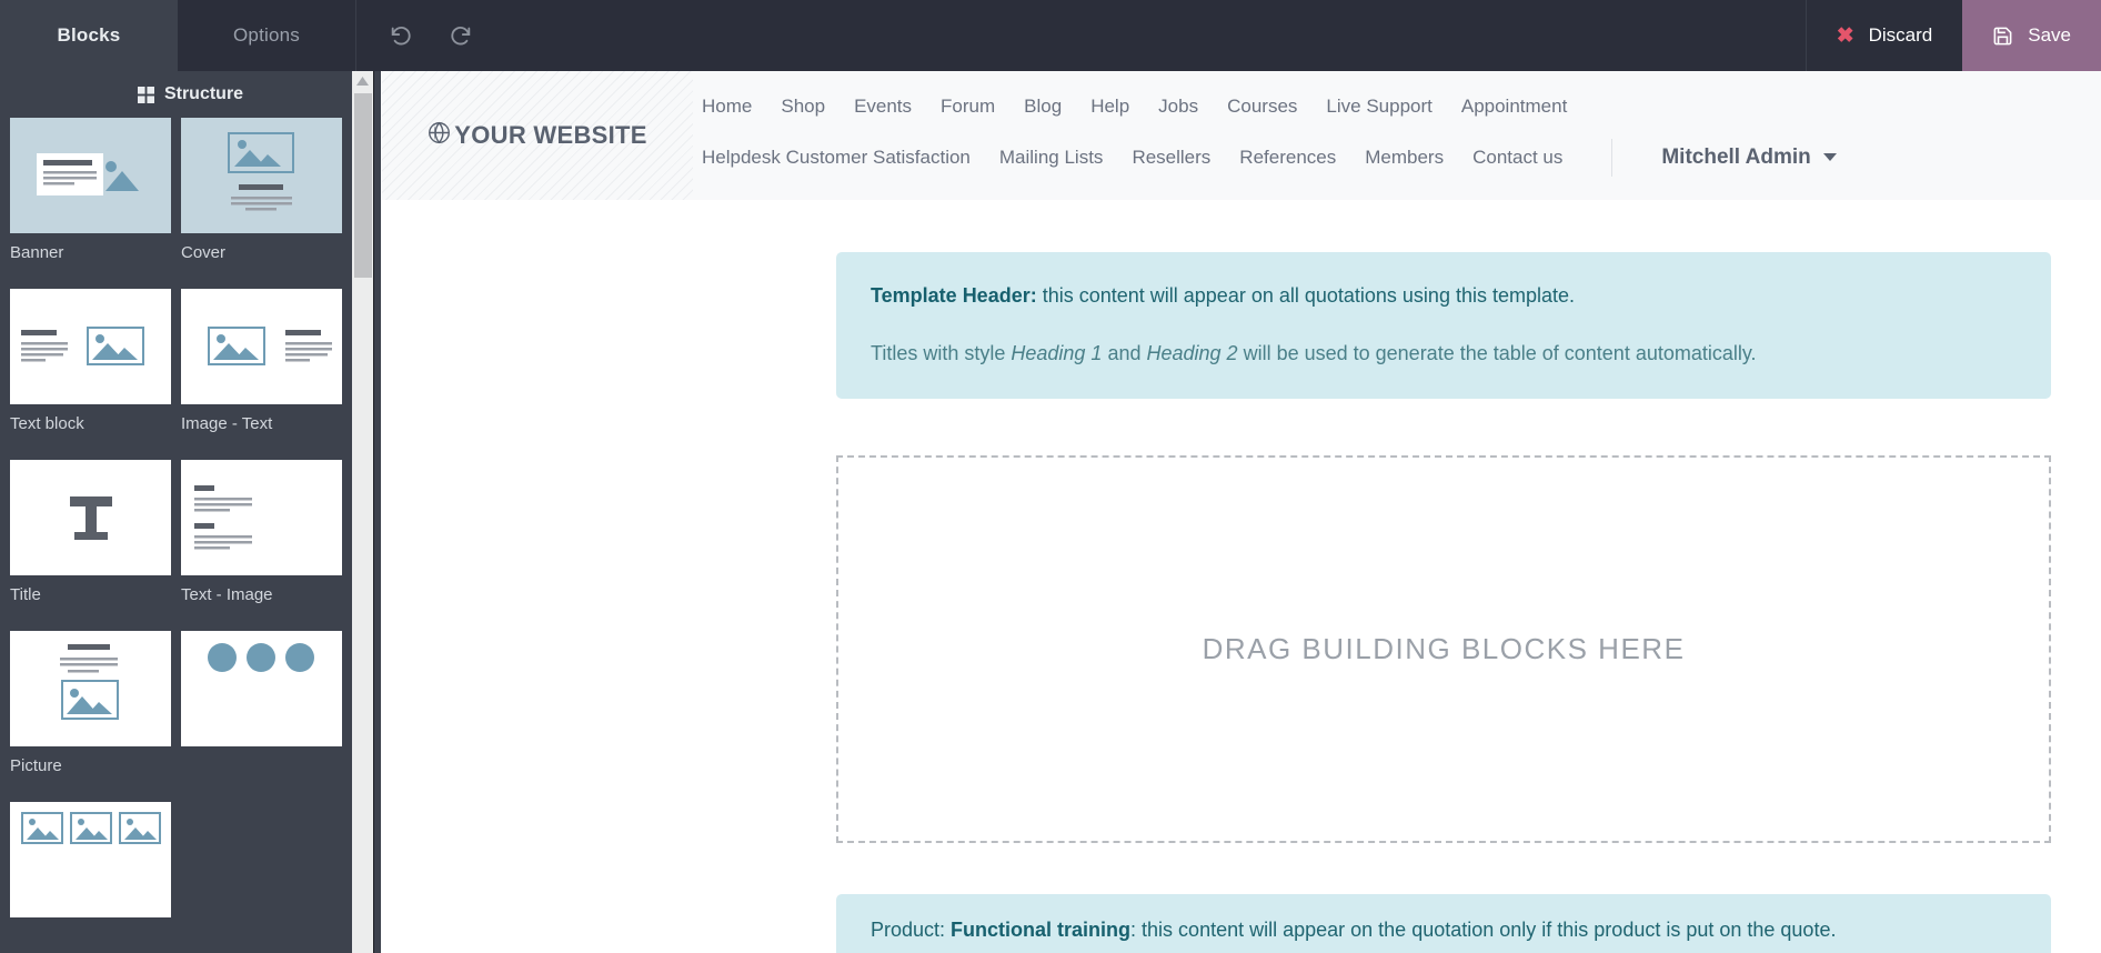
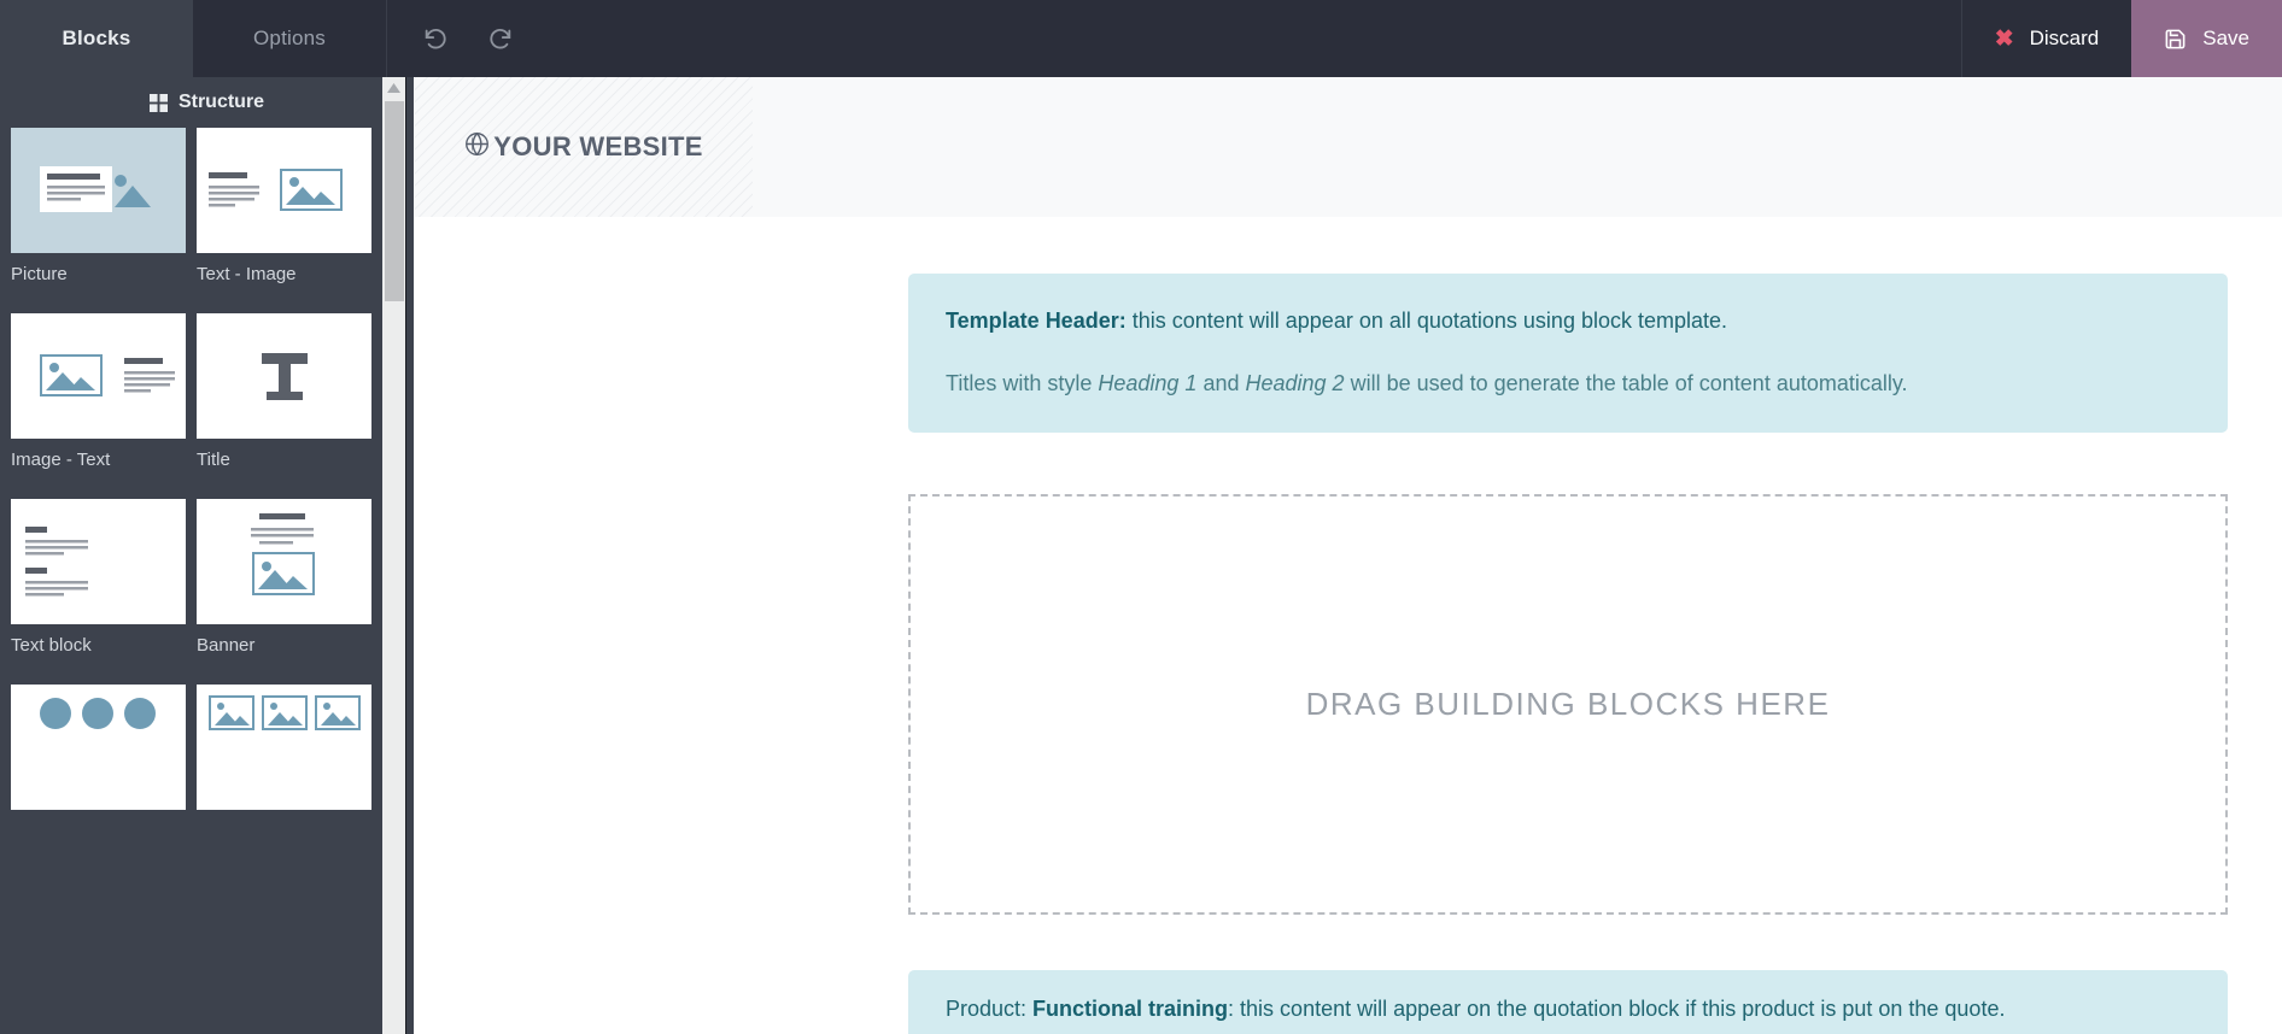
  Blocks
  Options
  ✖
  Discard
  Save
  Structure
- Banner
+ Picture
- Cover
- Text block
+ Text - Image
  Image - Text
  Title
- Text - Image
+ Text block
- Picture
+ Banner
  YOUR WEBSITE
- Home
- Shop
- Events
- Forum
- Blog
- Help
- Jobs
- Courses
- Live Support
- Appointment
- Helpdesk Customer Satisfaction
- Mailing Lists
- Resellers
- References
- Members
- Contact us
- Mitchell Admin
- Template Header: this content will appear on all quotations using this template.
+ Template Header: this content will appear on all quotations using block template.
  Titles with style Heading 1 and Heading 2 will be used to generate the table of content automatically.
  DRAG BUILDING BLOCKS HERE
- Product: Functional training: this content will appear on the quotation only if this product is put on the quote.
+ Product: Functional training: this content will appear on the quotation block if this product is put on the quote.
